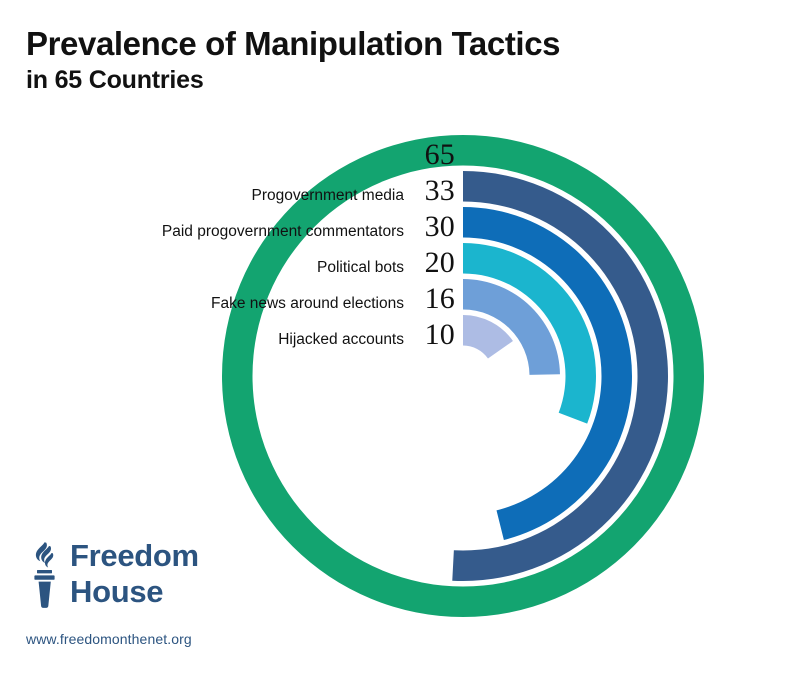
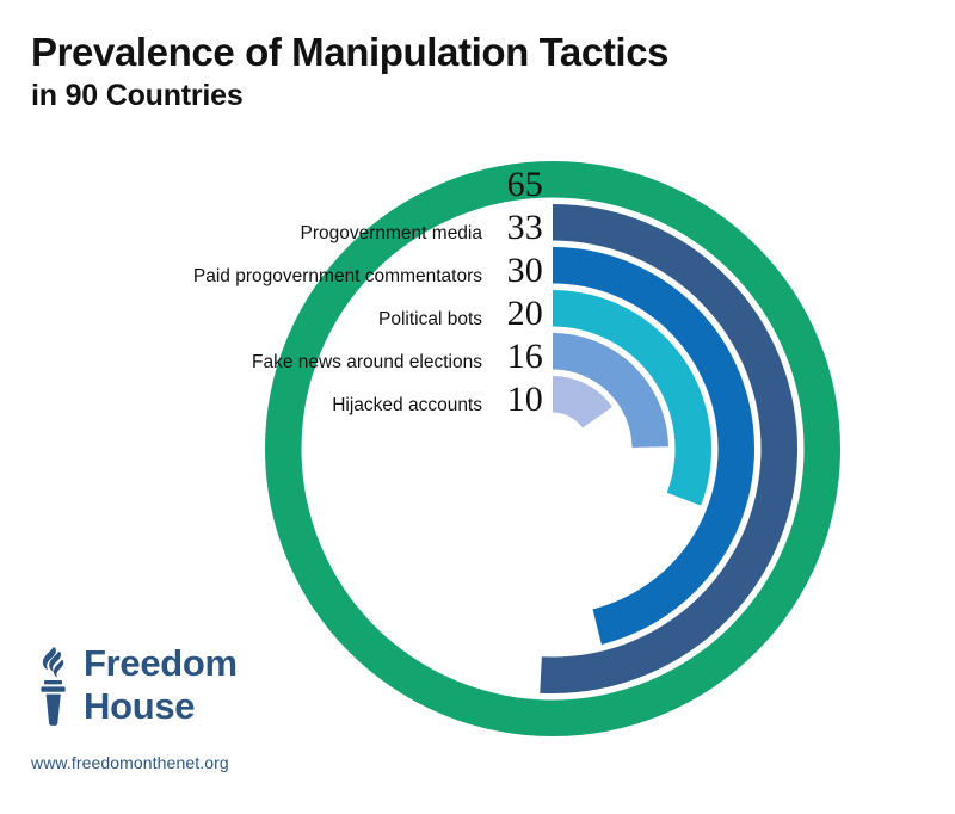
  Prevalence of Manipulation Tactics
- in 65 Countries
+ in 90 Countries
  65
  Progovernment media
  33
  Paid progovernment commentators
  30
  Political bots
  20
  Fake news around elections
  16
  Hijacked accounts
  10
  Freedom
  House
  www.freedomonthenet.org
